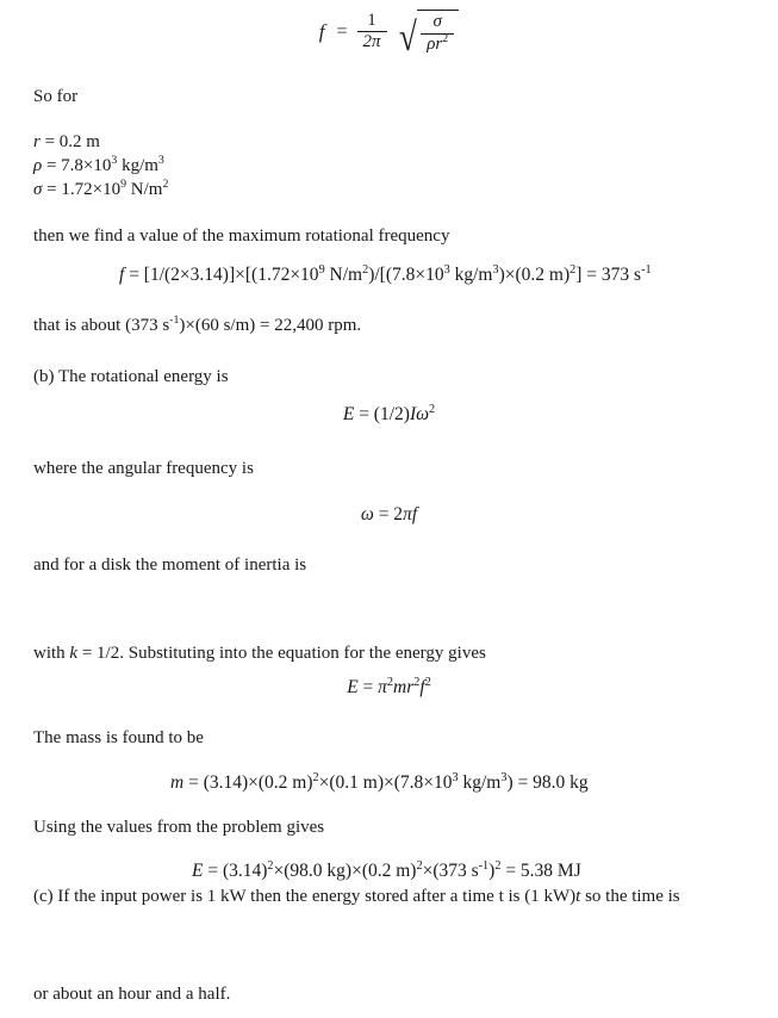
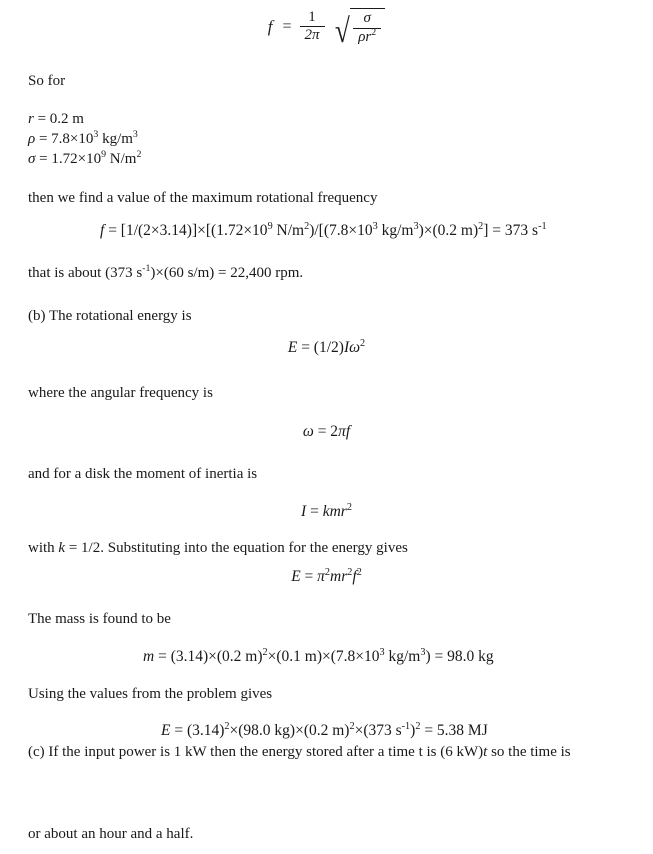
  f
  =
  1
  2π
  √
  σ
  ρr2
  So for
  r = 0.2 m
  ρ = 7.8×103 kg/m3
  σ = 1.72×109 N/m2
  then we find a value of the maximum rotational frequency
  f = [1/(2×3.14)]×[(1.72×109 N/m2)/[(7.8×103 kg/m3)×(0.2 m)2] = 373 s-1
  that is about (373 s-1)×(60 s/m) = 22,400 rpm.
  (b) The rotational energy is
  E = (1/2)Iω2
  where the angular frequency is
  ω = 2πf
  and for a disk the moment of inertia is
+ I = kmr2
  with k = 1/2. Substituting into the equation for the energy gives
  E = π2mr2f2
  The mass is found to be
  m = (3.14)×(0.2 m)2×(0.1 m)×(7.8×103 kg/m3) = 98.0 kg
  Using the values from the problem gives
  E = (3.14)2×(98.0 kg)×(0.2 m)2×(373 s-1)2 = 5.38 MJ
- (c) If the input power is 1 kW then the energy stored after a time t is (1 kW)t so the time is
+ (c) If the input power is 1 kW then the energy stored after a time t is (6 kW)t so the time is
  or about an hour and a half.
